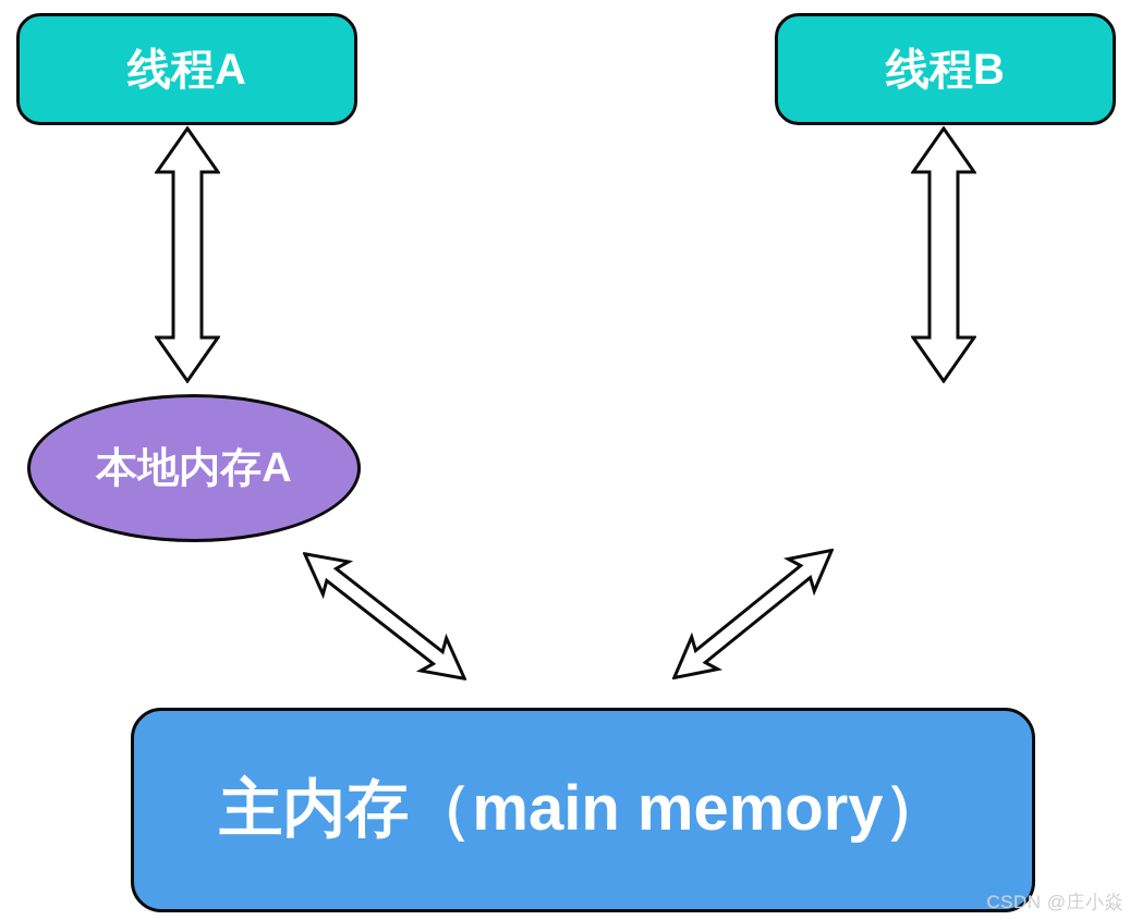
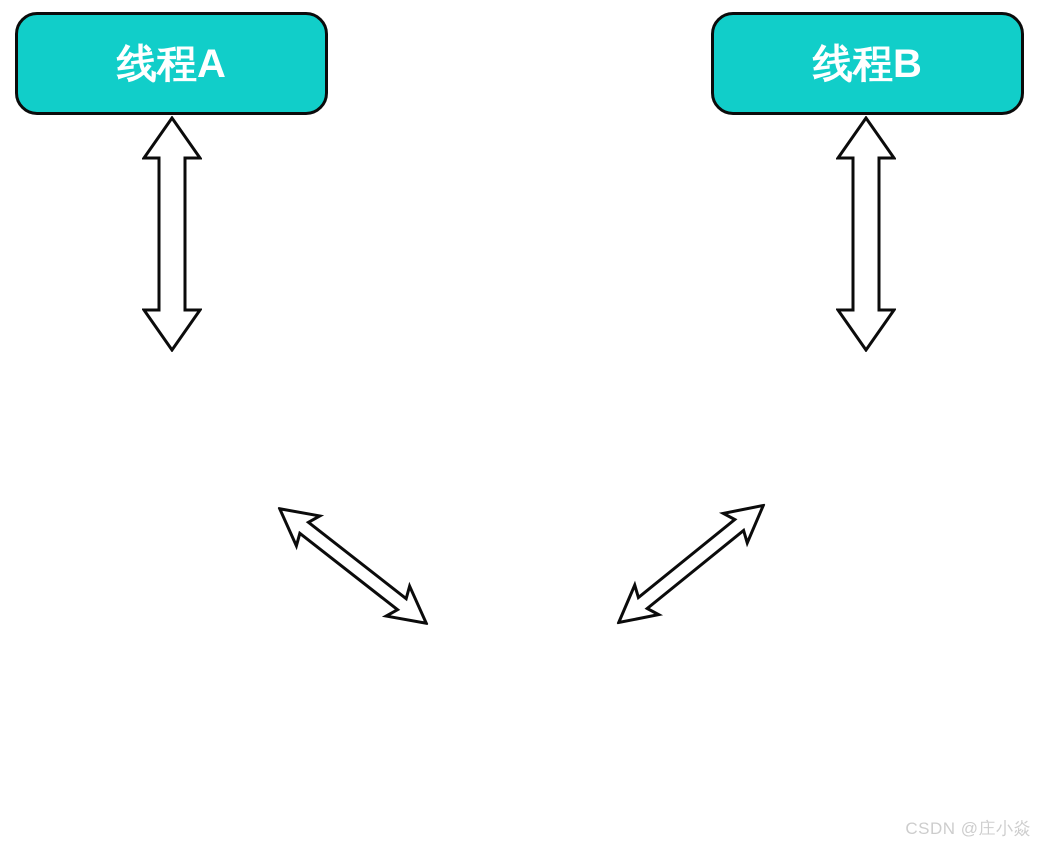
  线程A
  线程B
- 本地内存A
- 主内存（main memory）
  CSDN @庄小焱
